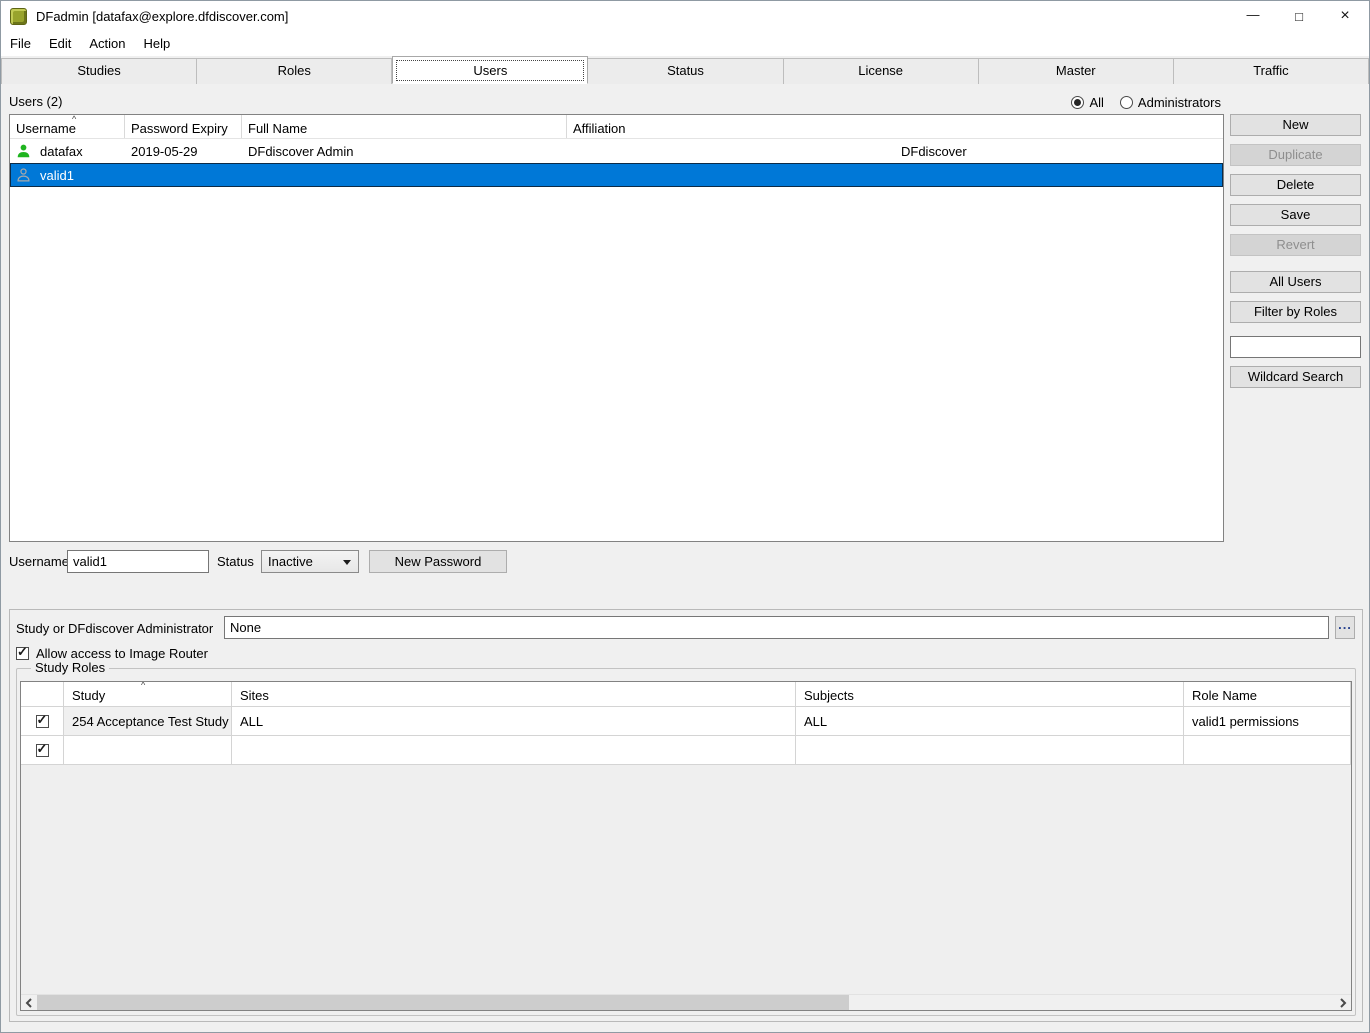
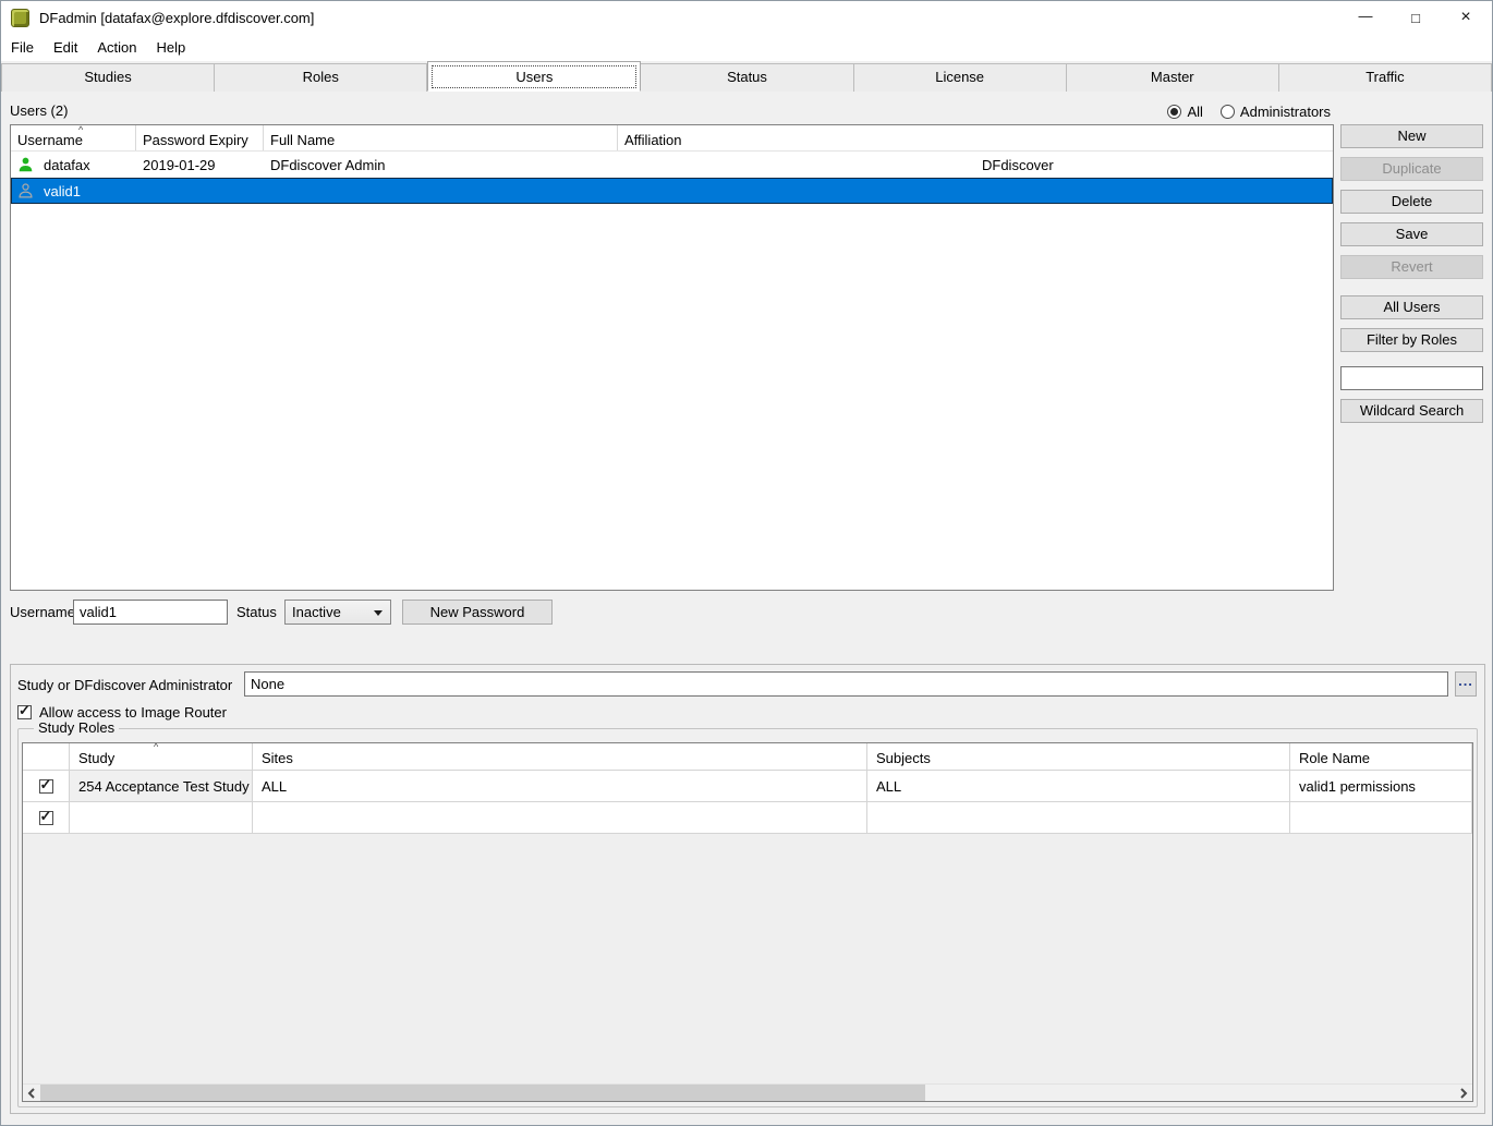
  DFadmin [datafax@explore.dfdiscover.com]
  —
  □
  ×
  File
  Edit
  Action
  Help
  Studies
  Roles
  Users
  Status
  License
  Master
  Traffic
  Users (2)
  All
  Administrators
  ^
  Username
  Password Expiry
  Full Name
  Affiliation
  datafax
- 2019-05-29
+ 2019-01-29
  DFdiscover Admin
  DFdiscover
  valid1
  New
  Duplicate
  Delete
  Save
  Revert
  All Users
  Filter by Roles
  Wildcard Search
  Username
  valid1
  Status
  Inactive
  New Password
  Study or DFdiscover Administrator
  None
  ...
  Allow access to Image Router
  Study Roles
  ^
  Study
  Sites
  Subjects
  Role Name
  254 Acceptance Test Study
  ALL
  ALL
  valid1 permissions
